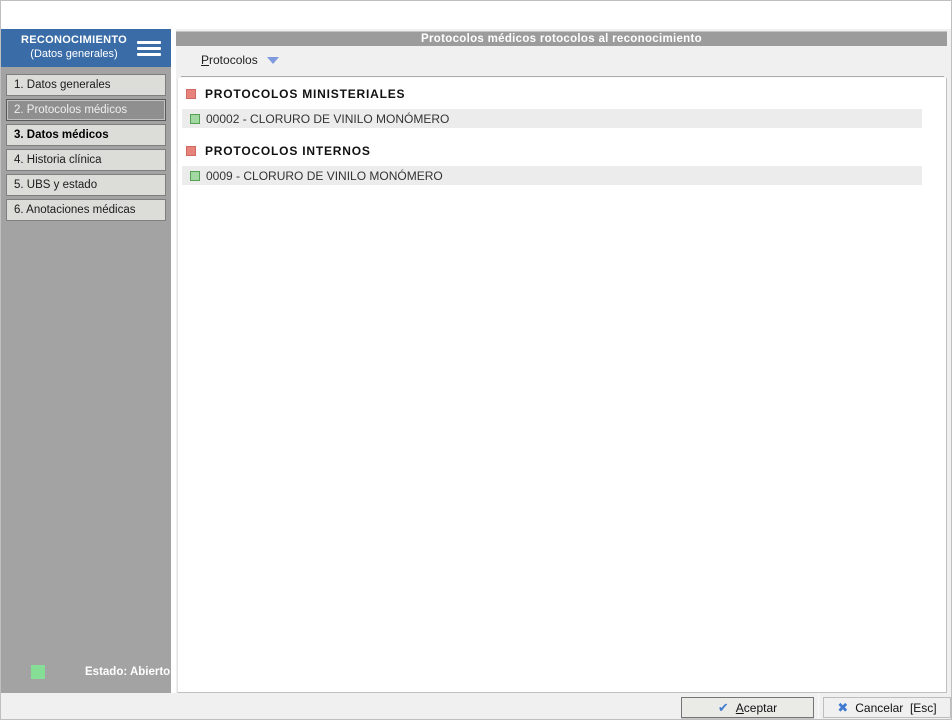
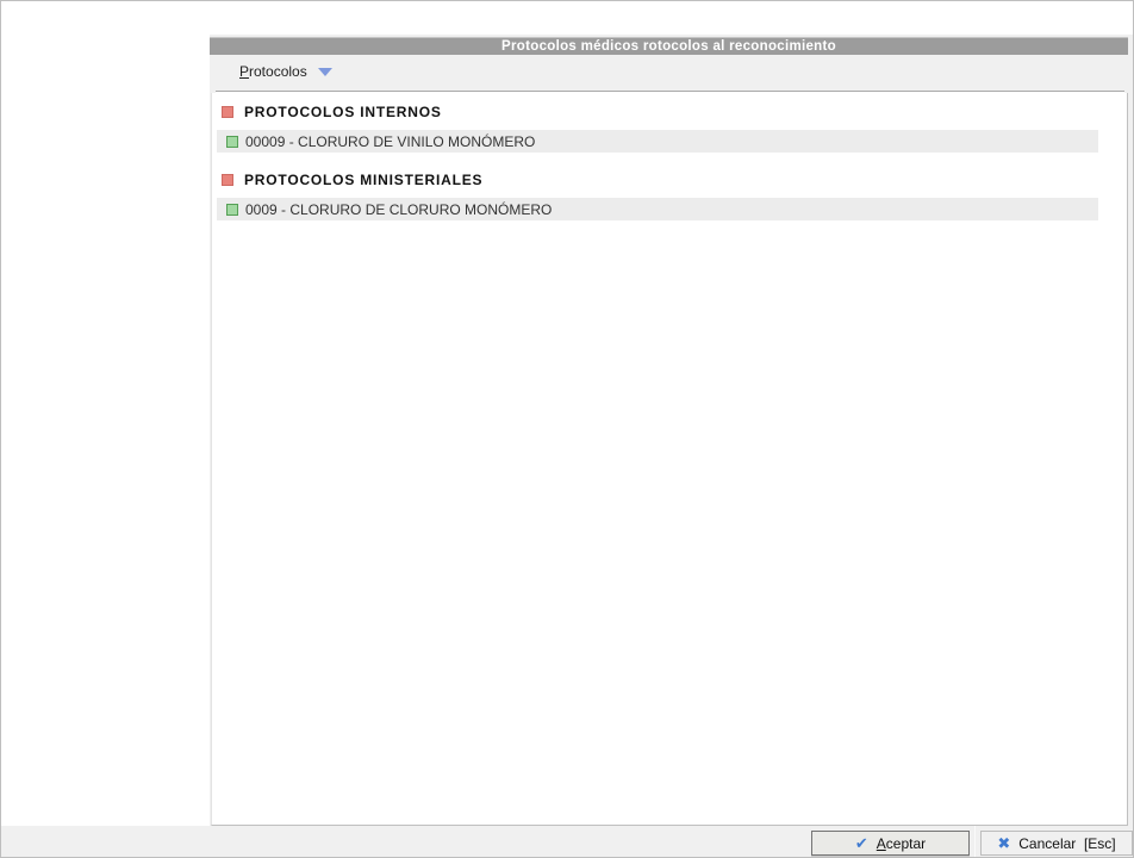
- RECONOCIMIENTO
- (Datos generales)
- 1. Datos generales
- 2. Protocolos médicos
- 3. Datos médicos
- 4. Historia clínica
- 5. UBS y estado
- 6. Anotaciones médicas
- Estado: Abierto
  Protocolos médicos rotocolos al reconocimiento
  Protocolos
- PROTOCOLOS MINISTERIALES
+ PROTOCOLOS INTERNOS
- 00002 - CLORURO DE VINILO MONÓMERO
+ 00009 - CLORURO DE VINILO MONÓMERO
- PROTOCOLOS INTERNOS
+ PROTOCOLOS MINISTERIALES
- 0009 - CLORURO DE VINILO MONÓMERO
+ 0009 - CLORURO DE CLORURO MONÓMERO
  ✔
  Aceptar
  ✖
  Cancelar [Esc]
